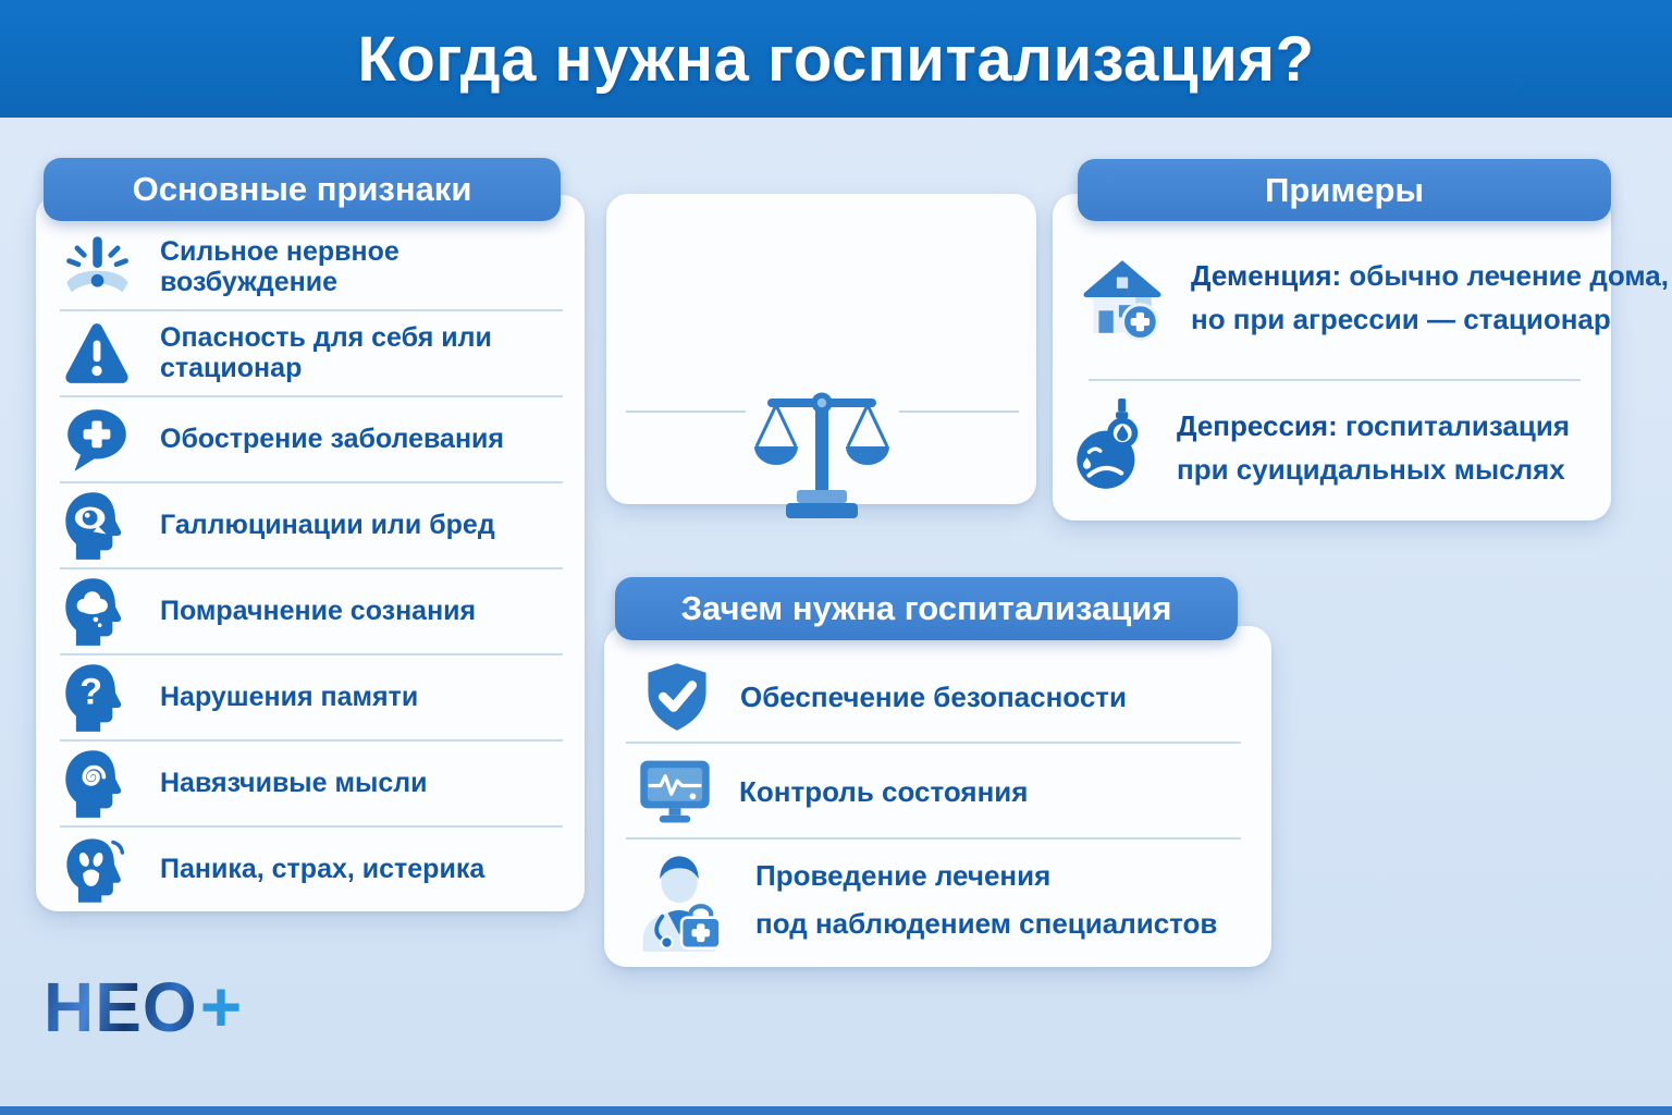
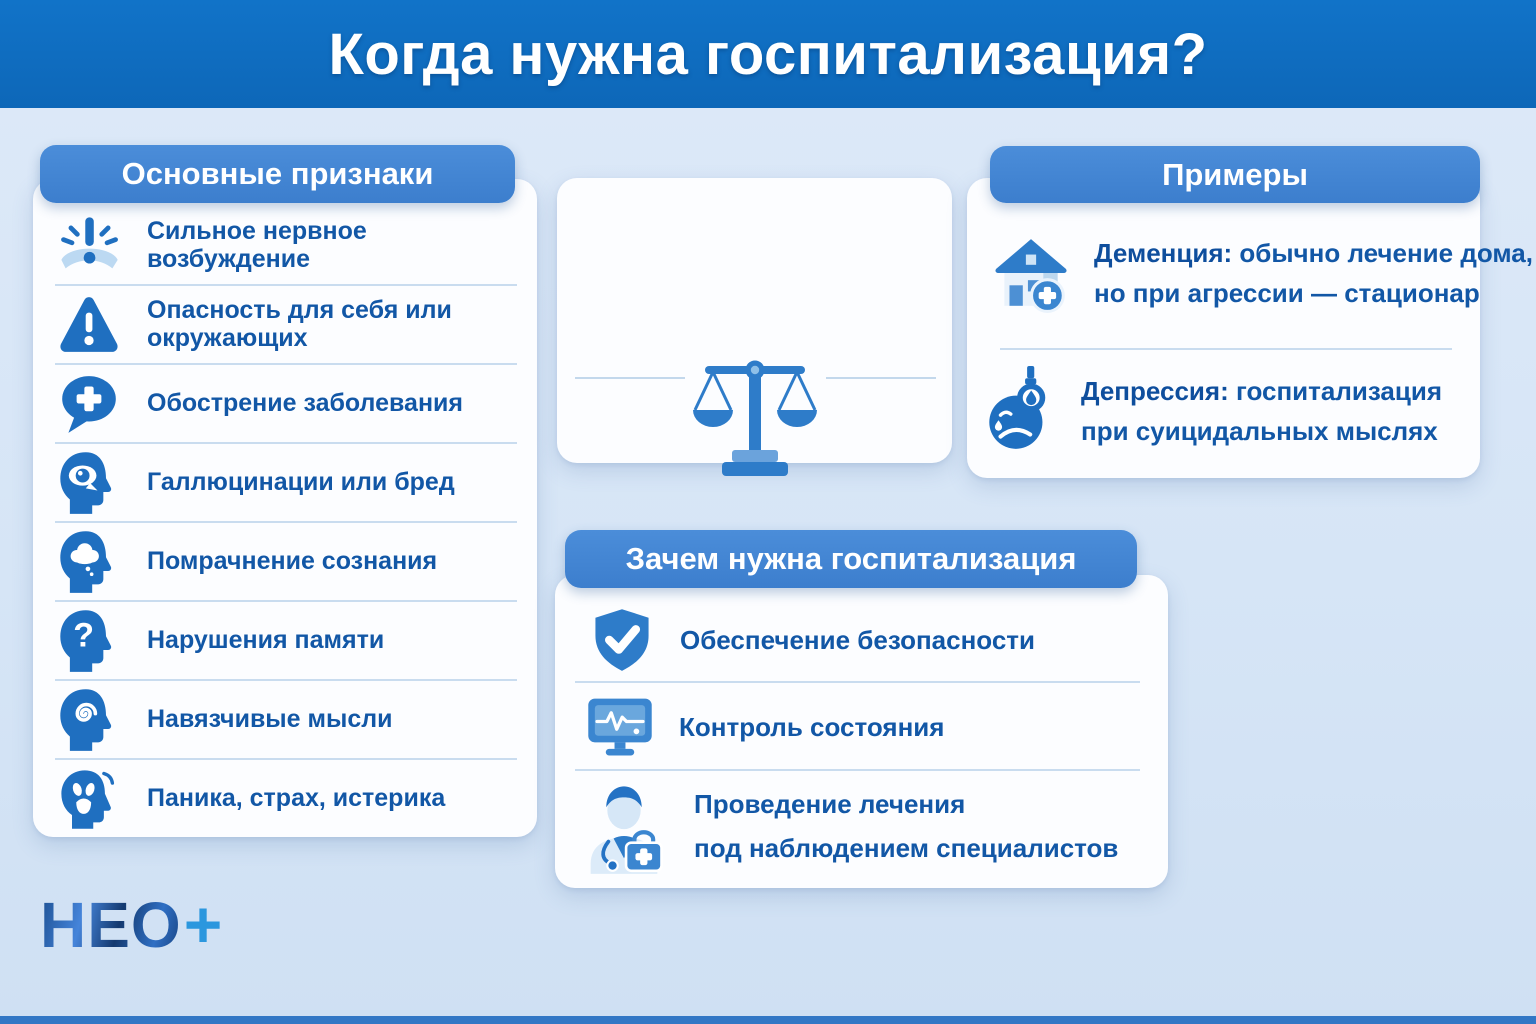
  Когда нужна госпитализация?
  Основные признаки
  Сильное нервное возбуждение
- Опасность для себя или стационар
+ Опасность для себя или окружающих
  Обострение заболевания
  Галлюцинации или бред
  Помрачнение сознания
  ?
  Нарушения памяти
  Навязчивые мысли
  Паника, страх, истерика
  Примеры
  Деменция: обычно лечение дома,
  но при агрессии — стационар
  Депрессия: госпитализация
  при суицидальных мыслях
  Зачем нужна госпитализация
  Обеспечение безопасности
  Контроль состояния
  Проведение лечения
  под наблюдением специалистов
  НЕО
  +
